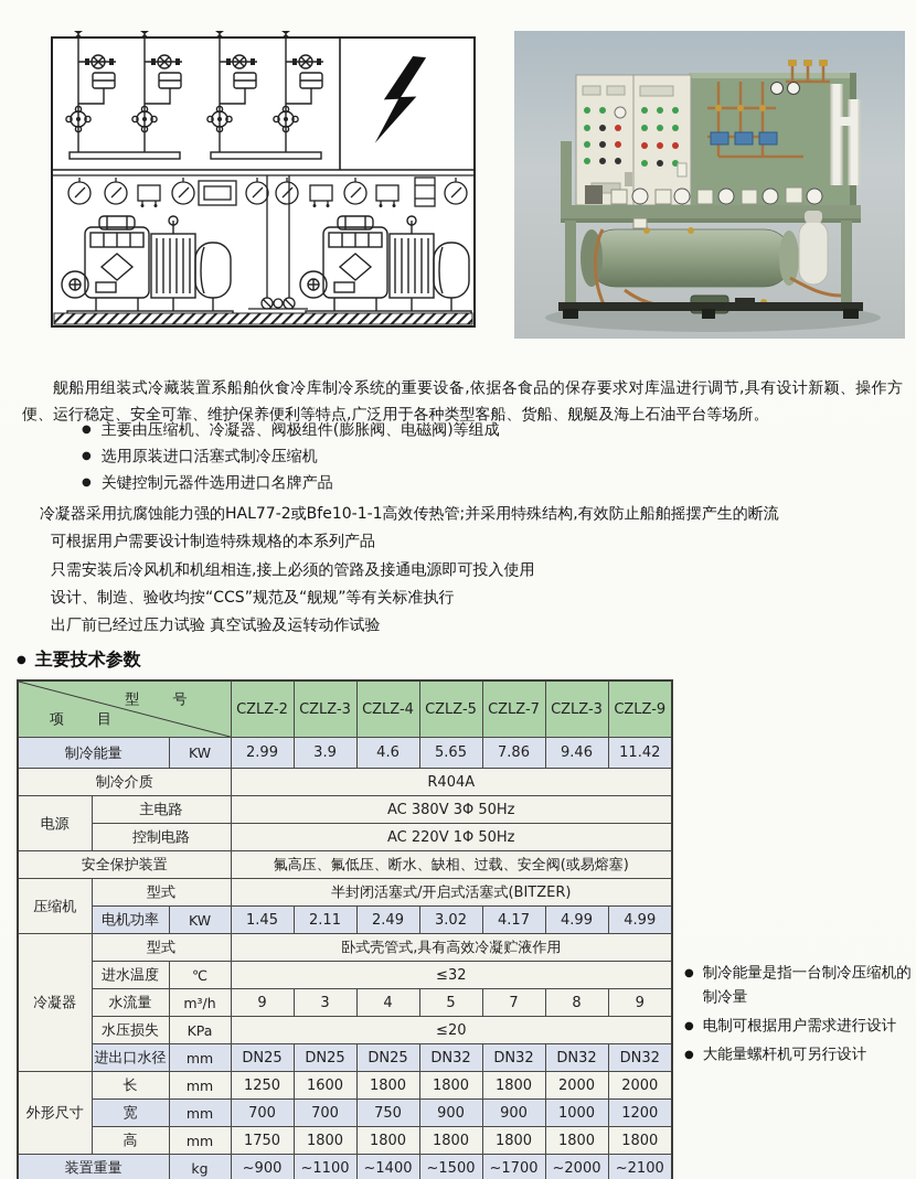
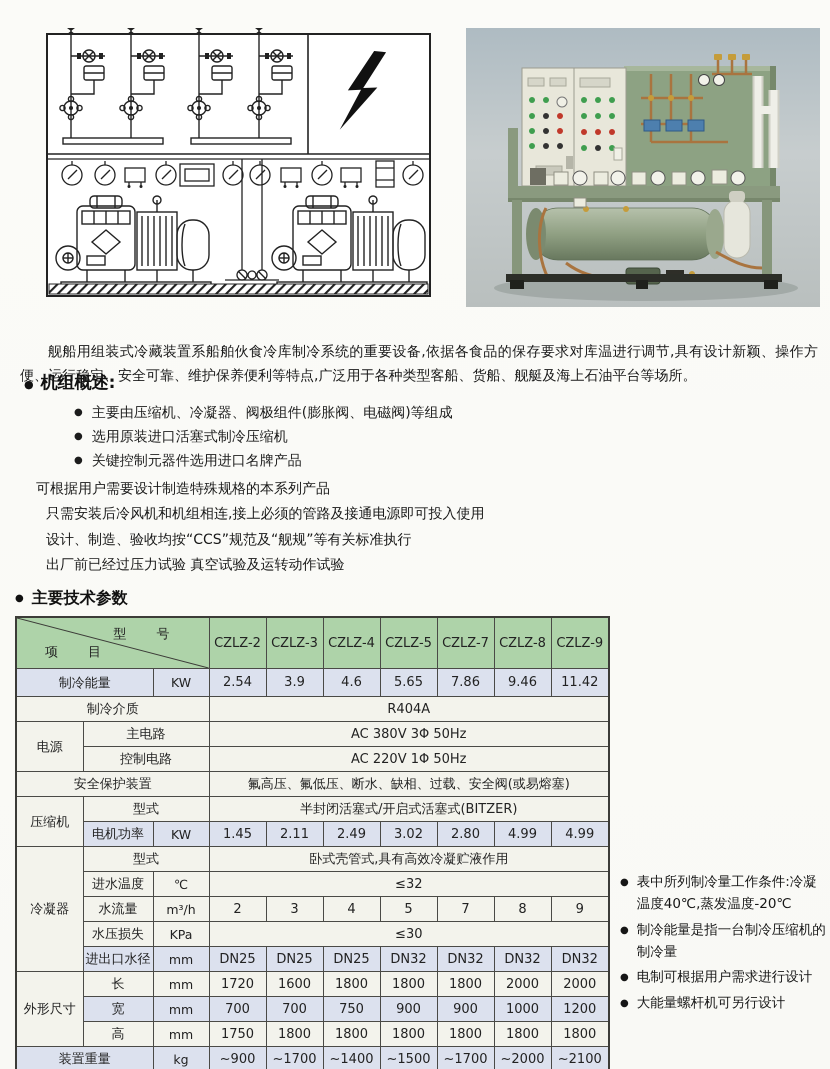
  舰船用组装式冷藏装置系船舶伙食冷库制冷系统的重要设备,依据各食品的保存要求对库温进行调节,具有设计新颖、操作方便、运行稳定、安全可靠、维护保养便利等特点,广泛用于各种类型客船、货船、舰艇及海上石油平台等场所。
+ 机组概述:
  主要由压缩机、冷凝器、阀极组件(膨胀阀、电磁阀)等组成
  选用原装进口活塞式制冷压缩机
  关键控制元器件选用进口名牌产品
- 冷凝器采用抗腐蚀能力强的HAL77-2或Bfe10-1-1高效传热管;并采用特殊结构,有效防止船舶摇摆产生的断流
  可根据用户需要设计制造特殊规格的本系列产品
  只需安装后冷风机和机组相连,接上必须的管路及接通电源即可投入使用
  设计、制造、验收均按“CCS”规范及“舰规”等有关标准执行
  出厂前已经过压力试验 真空试验及运转动作试验
  主要技术参数
- 型 号 项 目	CZLZ-2	CZLZ-3	CZLZ-4	CZLZ-5	CZLZ-7	CZLZ-3	CZLZ-9
+ 型 号 项 目	CZLZ-2	CZLZ-3	CZLZ-4	CZLZ-5	CZLZ-7	CZLZ-8	CZLZ-9
- 制冷能量	KW	2.99	3.9	4.6	5.65	7.86	9.46	11.42
+ 制冷能量	KW	2.54	3.9	4.6	5.65	7.86	9.46	11.42
  制冷介质	R404A
  电源	主电路	AC 380V 3Φ 50Hz
  控制电路	AC 220V 1Φ 50Hz
  安全保护装置	氟高压、氟低压、断水、缺相、过载、安全阀(或易熔塞)
  压缩机	型式	半封闭活塞式/开启式活塞式(BITZER)
- 电机功率	KW	1.45	2.11	2.49	3.02	4.17	4.99	4.99
+ 电机功率	KW	1.45	2.11	2.49	3.02	2.80	4.99	4.99
  冷凝器	型式	卧式壳管式,具有高效冷凝贮液作用
  进水温度	℃	≤32
- 水流量	m³/h	9	3	4	5	7	8	9
+ 水流量	m³/h	2	3	4	5	7	8	9
- 水压损失	KPa	≤20
+ 水压损失	KPa	≤30
  进出口水径	mm	DN25	DN25	DN25	DN32	DN32	DN32	DN32
- 外形尺寸	长	mm	1250	1600	1800	1800	1800	2000	2000
+ 外形尺寸	长	mm	1720	1600	1800	1800	1800	2000	2000
  宽	mm	700	700	750	900	900	1000	1200
  高	mm	1750	1800	1800	1800	1800	1800	1800
- 装置重量	kg	~900	~1100	~1400	~1500	~1700	~2000	~2100
+ 装置重量	kg	~900	~1700	~1400	~1500	~1700	~2000	~2100
+ 表中所列制冷量工作条件:冷凝温度40℃,蒸发温度-20℃
  制冷能量是指一台制冷压缩机的制冷量
  电制可根据用户需求进行设计
  大能量螺杆机可另行设计
